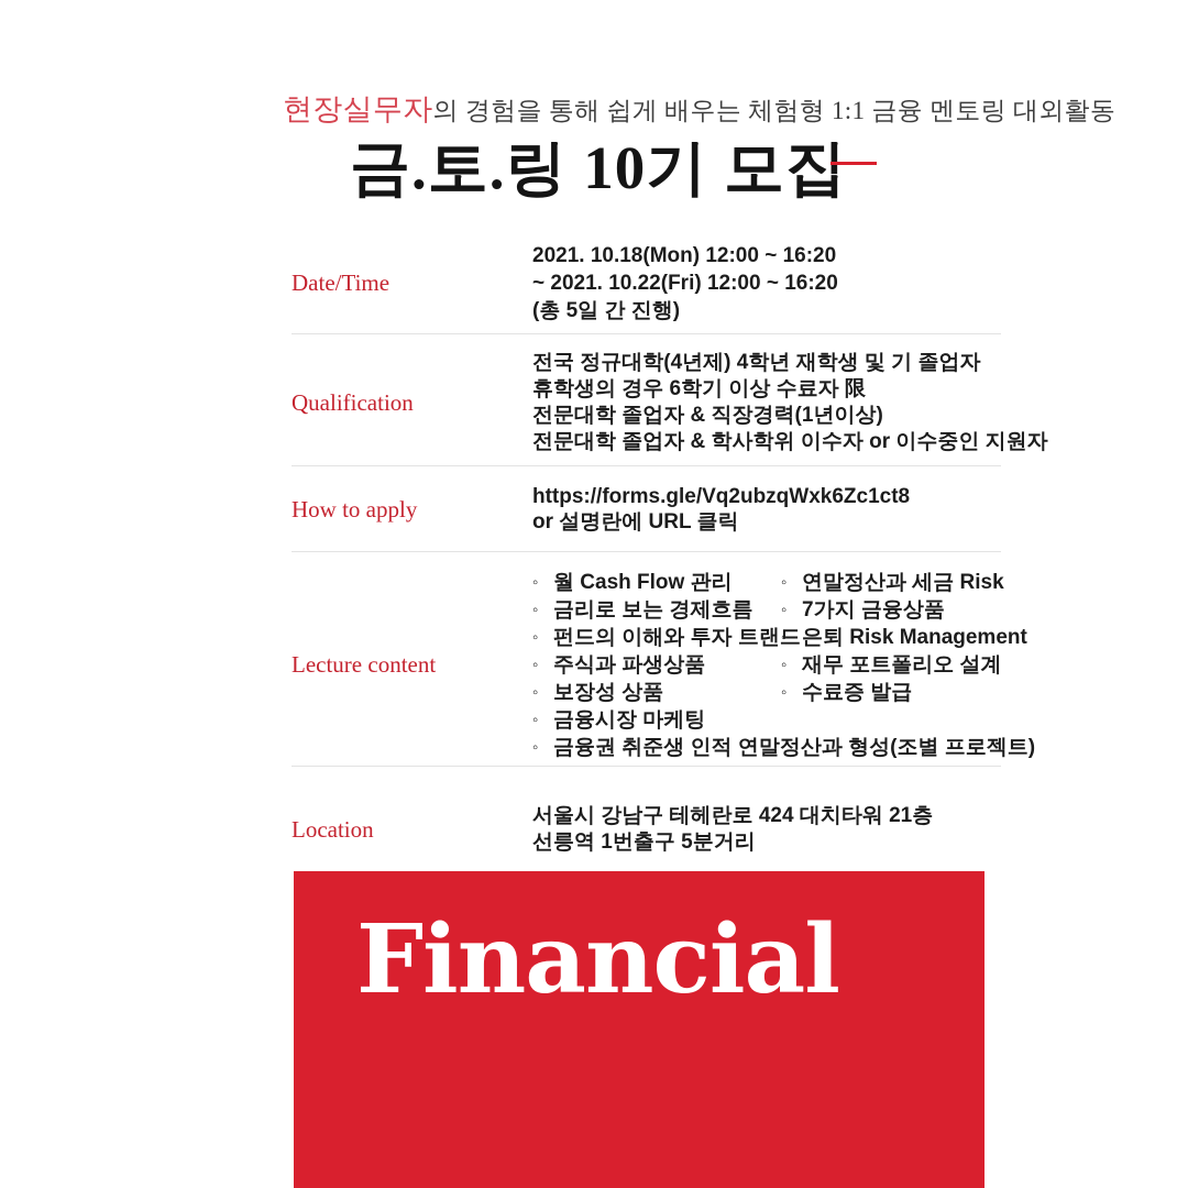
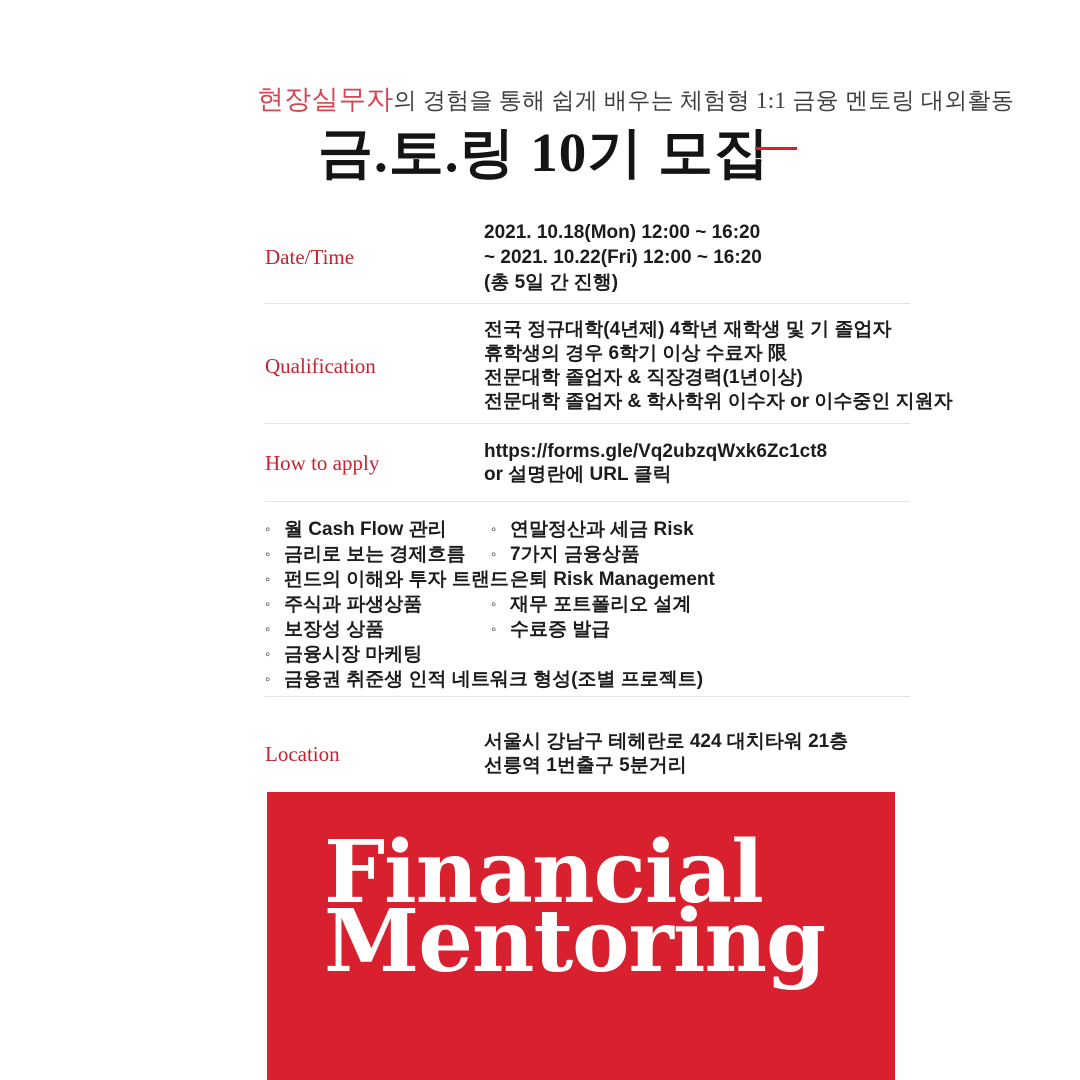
  현장실무자의 경험을 통해 쉽게 배우는 체험형 1:1 금융 멘토링 대외활동
  금.토.링 10기 모집
  Date/Time
  2021. 10.18(Mon) 12:00 ~ 16:20
  ~ 2021. 10.22(Fri) 12:00 ~ 16:20
  (총 5일 간 진행)
  Qualification
  전국 정규대학(4년제) 4학년 재학생 및 기 졸업자
  휴학생의 경우 6학기 이상 수료자 限
  전문대학 졸업자 & 직장경력(1년이상)
  전문대학 졸업자 & 학사학위 이수자 or 이수중인 지원자
  How to apply
  https://forms.gle/Vq2ubzqWxk6Zc1ct8
  or 설명란에 URL 클릭
- Lecture content
  ◦
  월 Cash Flow 관리
  ◦
  금리로 보는 경제흐름
  ◦
  펀드의 이해와 투자 트랜드
  ◦
  주식과 파생상품
  ◦
  보장성 상품
  ◦
  금융시장 마케팅
  ◦
- 금융권 취준생 인적 연말정산과 형성(조별 프로젝트)
+ 금융권 취준생 인적 네트워크 형성(조별 프로젝트)
  ◦
  연말정산과 세금 Risk
  ◦
  7가지 금융상품
  ◦
  은퇴 Risk Management
  ◦
  재무 포트폴리오 설계
  ◦
  수료증 발급
  Location
  서울시 강남구 테헤란로 424 대치타워 21층
  선릉역 1번출구 5분거리
  Financial
+ Mentoring
